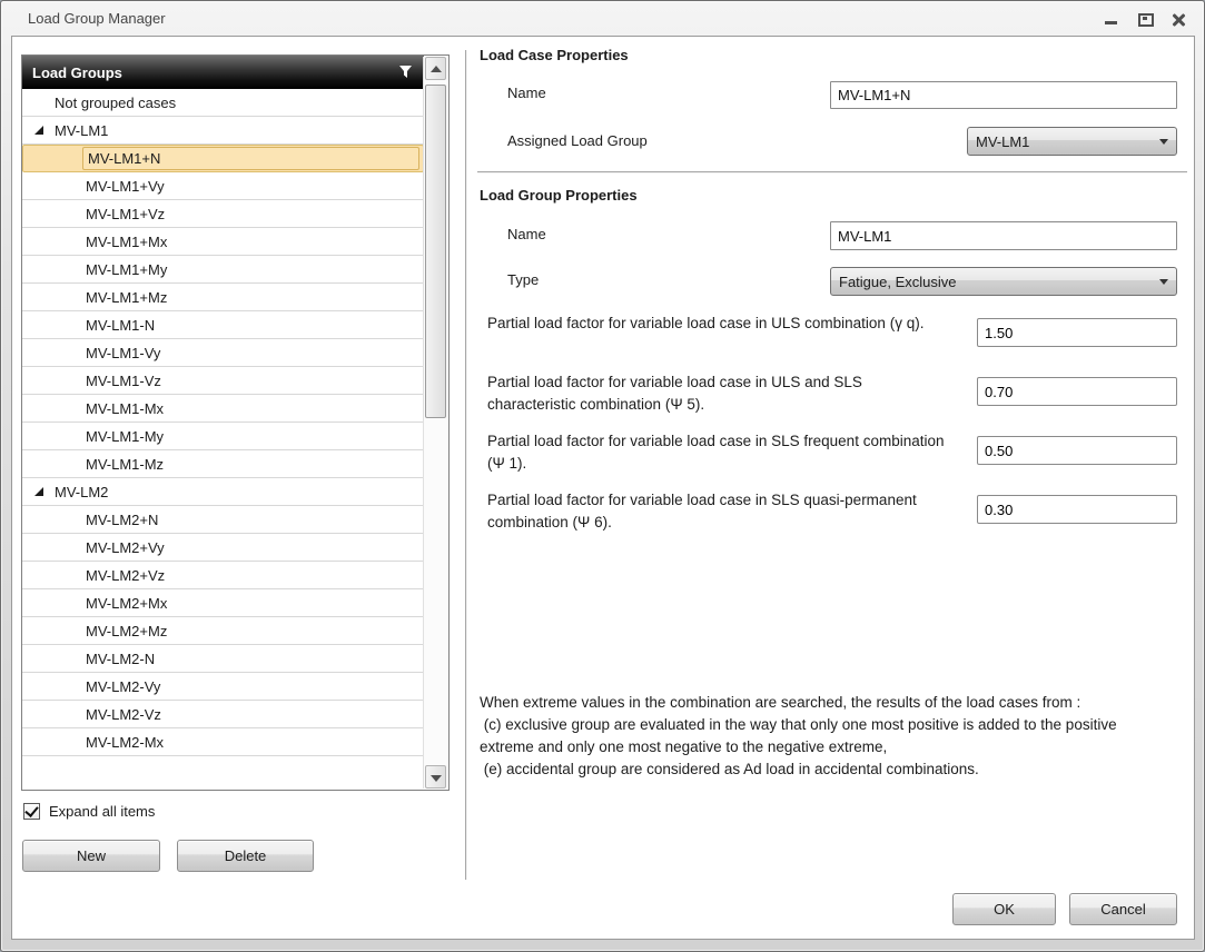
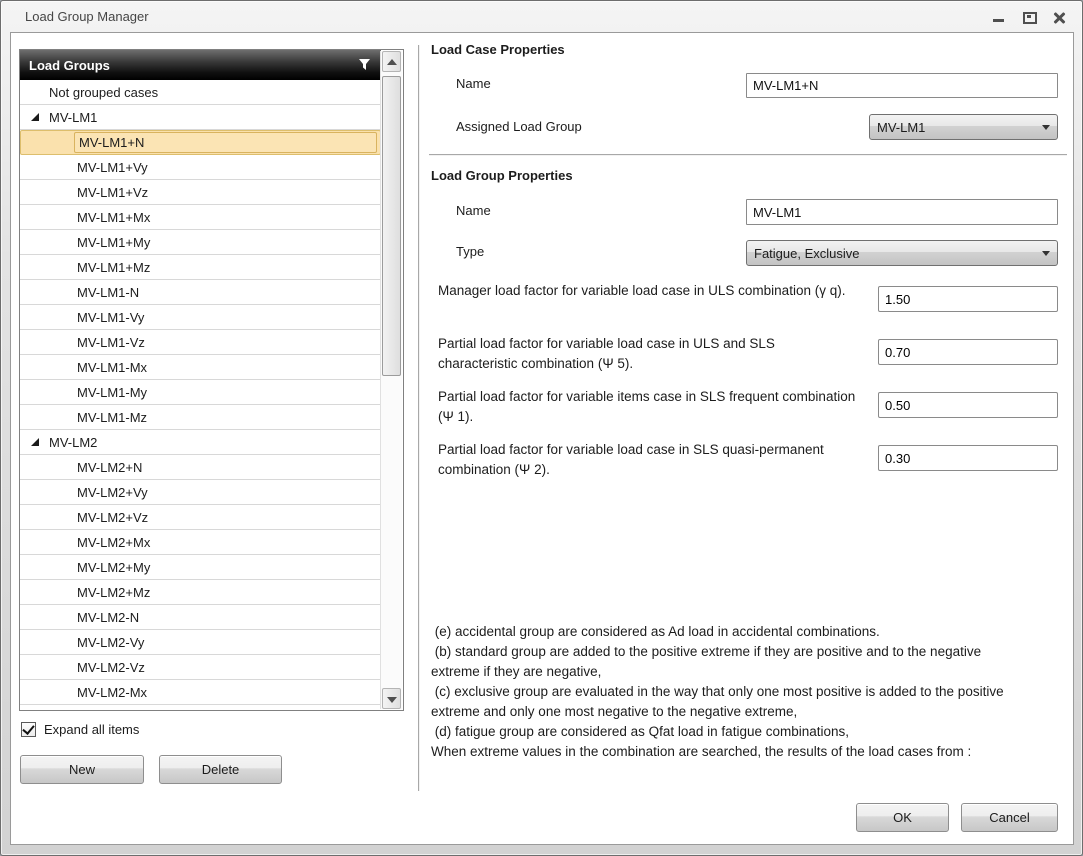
  Load Group Manager
  Load Groups
  Not grouped cases
  MV-LM1
  MV-LM1+N
  MV-LM1+Vy
  MV-LM1+Vz
  MV-LM1+Mx
  MV-LM1+My
  MV-LM1+Mz
  MV-LM1-N
  MV-LM1-Vy
  MV-LM1-Vz
  MV-LM1-Mx
  MV-LM1-My
  MV-LM1-Mz
  MV-LM2
  MV-LM2+N
  MV-LM2+Vy
  MV-LM2+Vz
  MV-LM2+Mx
+ MV-LM2+My
  MV-LM2+Mz
  MV-LM2-N
  MV-LM2-Vy
  MV-LM2-Vz
  MV-LM2-Mx
  Expand all items
  New
  Delete
  Load Case Properties
  Name
  MV-LM1+N
  Assigned Load Group
  MV-LM1
  Load Group Properties
  Name
  MV-LM1
  Type
  Fatigue, Exclusive
- Partial load factor for variable load case in ULS combination (γ q).
+ Manager load factor for variable load case in ULS combination (γ q).
  1.50
  Partial load factor for variable load case in ULS and SLS characteristic combination (Ψ 5).
  0.70
- Partial load factor for variable load case in SLS frequent combination (Ψ 1).
+ Partial load factor for variable items case in SLS frequent combination (Ψ 1).
  0.50
- Partial load factor for variable load case in SLS quasi-permanent combination (Ψ 6).
+ Partial load factor for variable load case in SLS quasi-permanent combination (Ψ 2).
  0.30
- When extreme values in the combination are searched, the results of the load cases from :
+ (e) accidental group are considered as Ad load in accidental combinations.
+ (b) standard group are added to the positive extreme if they are positive and to the negative extreme if they are negative,
  (c) exclusive group are evaluated in the way that only one most positive is added to the positive extreme and only one most negative to the negative extreme,
+ (d) fatigue group are considered as Qfat load in fatigue combinations,
- (e) accidental group are considered as Ad load in accidental combinations.
+ When extreme values in the combination are searched, the results of the load cases from :
  OK
  Cancel
